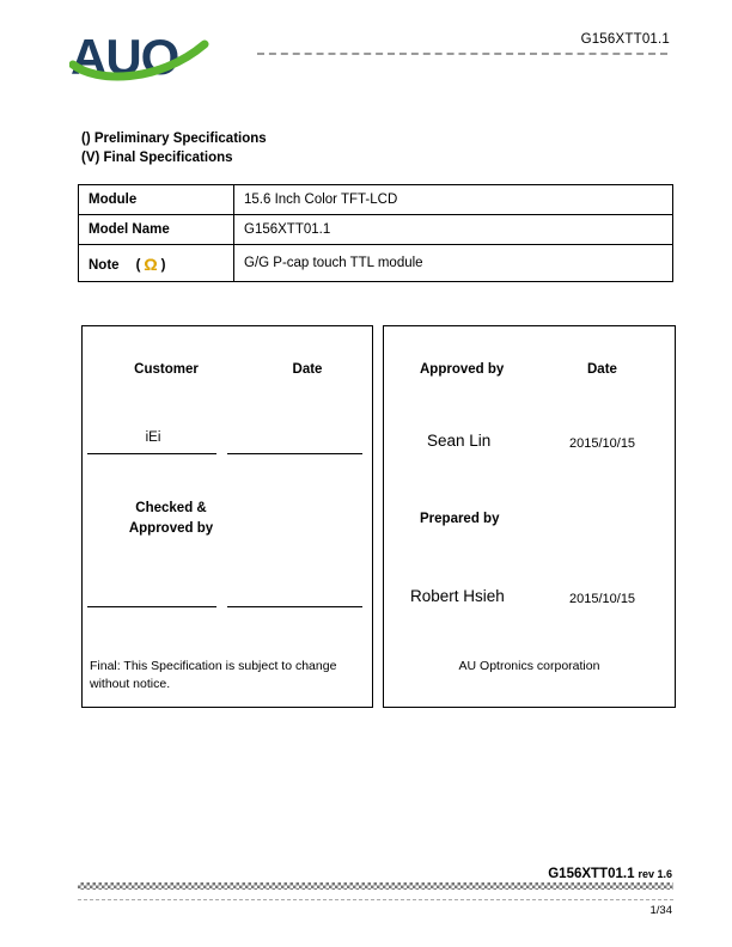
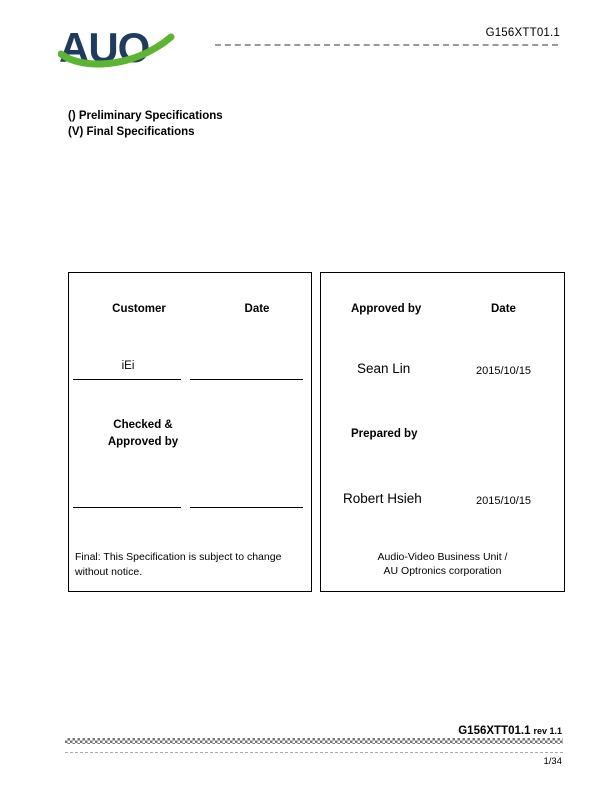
  AUO
  G156XTT01.1
  () Preliminary Specifications
  (V) Final Specifications
- Module	15.6 Inch Color TFT-LCD
- Model Name	G156XTT01.1
- Note ( Ω )	G/G P-cap touch TTL module
  Customer
  Date
  iEi
  Checked &
  Approved by
  Final: This Specification is subject to change without notice.
  Approved by
  Date
  Sean Lin
  2015/10/15
  Prepared by
  Robert Hsieh
  2015/10/15
+ Audio-Video Business Unit /
  AU Optronics corporation
- G156XTT01.1 rev 1.6
+ G156XTT01.1 rev 1.1
  1/34
